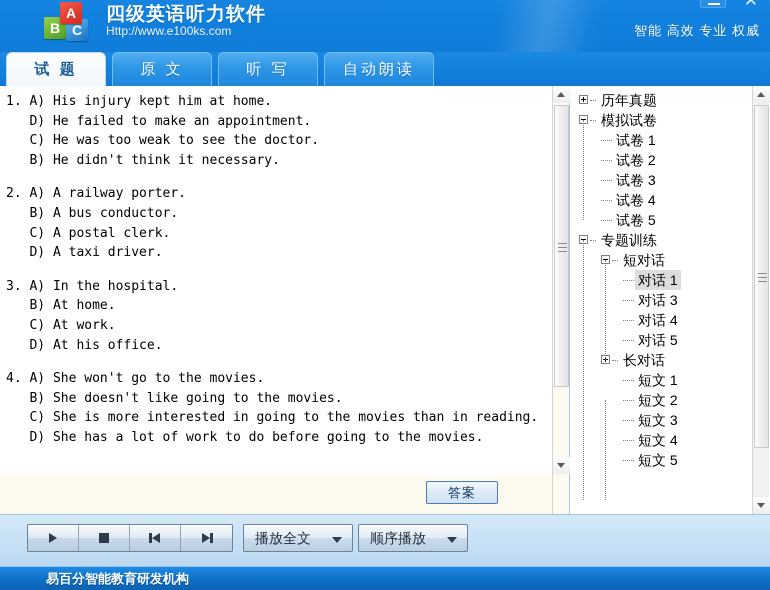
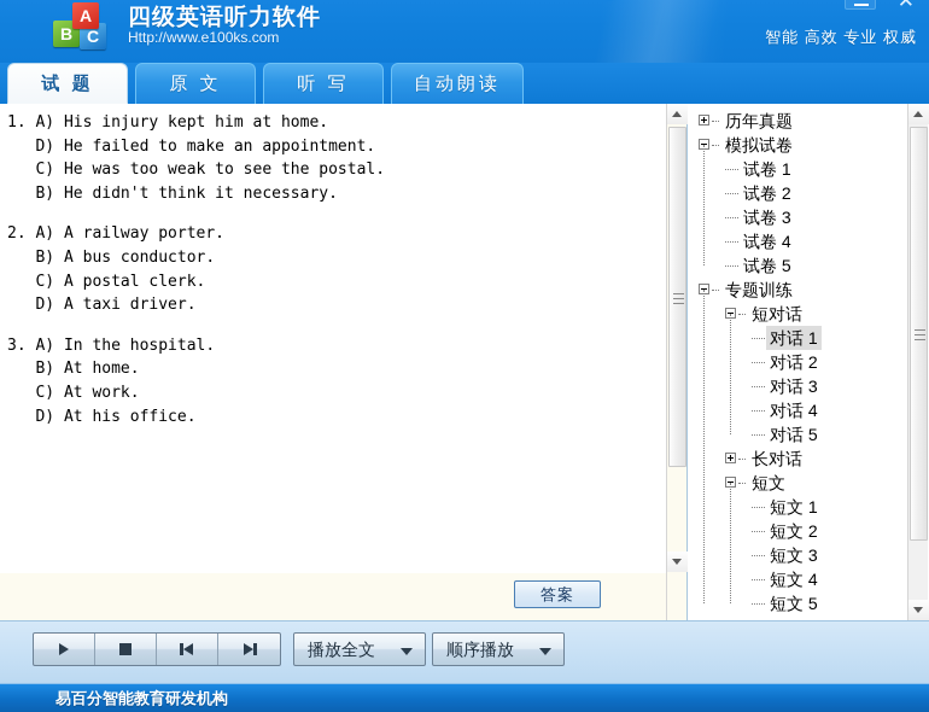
  B
  C
  A
  四级英语听力软件
  Http://www.e100ks.com
  智能 高效 专业 权威
  ✕
  试 题
  原 文
  听 写
  自动朗读
  1. A) His injury kept him at home.
  D) He failed to make an appointment.
- C) He was too weak to see the doctor.
+ C) He was too weak to see the postal.
  B) He didn't think it necessary.
  2. A) A railway porter.
  B) A bus conductor.
  C) A postal clerk.
  D) A taxi driver.
  3. A) In the hospital.
  B) At home.
  C) At work.
  D) At his office.
- 4. A) She won't go to the movies.
- B) She doesn't like going to the movies.
- C) She is more interested in going to the movies than in reading.
- D) She has a lot of work to do before going to the movies.
  答案
  历年真题
  模拟试卷
  试卷 1
  试卷 2
  试卷 3
  试卷 4
  试卷 5
  专题训练
  短对话
  对话 1
+ 对话 2
  对话 3
  对话 4
  对话 5
  长对话
+ 短文
  短文 1
  短文 2
  短文 3
  短文 4
  短文 5
  播放全文
  顺序播放
  易百分智能教育研发机构
